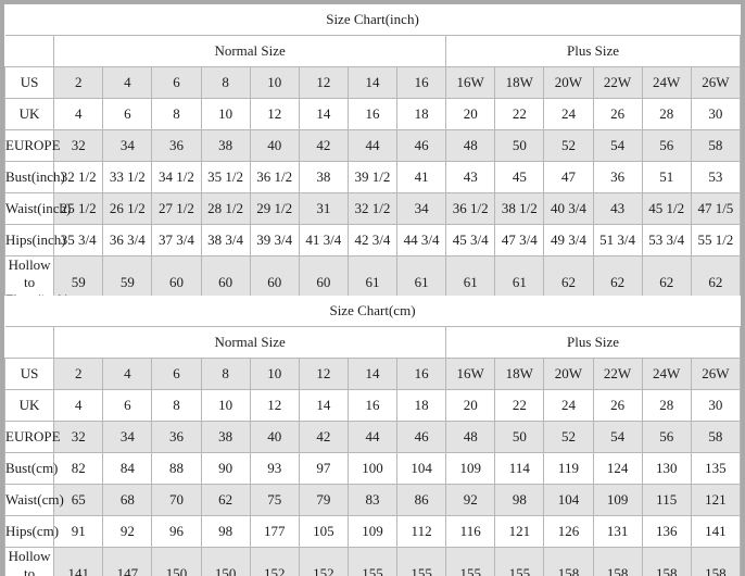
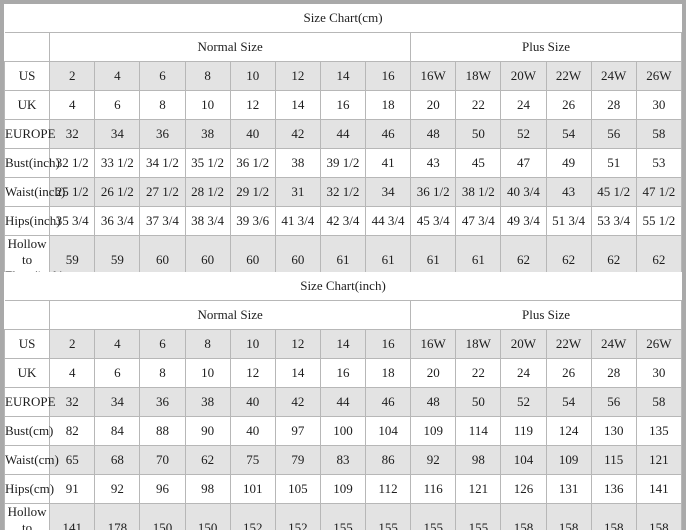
- Size Chart(inch)
+ Size Chart(cm)
  	Normal Size	Plus Size
  US	2	4	6	8	10	12	14	16	16W	18W	20W	22W	24W	26W
  UK	4	6	8	10	12	14	16	18	20	22	24	26	28	30
  EUROPE	32	34	36	38	40	42	44	46	48	50	52	54	56	58
- Bust(inch	32 1/2	33 1/2	34 1/2	35 1/2	36 1/2	38	39 1/2	41	43	45	47	36	51	53
+ Bust(inch	32 1/2	33 1/2	34 1/2	35 1/2	36 1/2	38	39 1/2	41	43	45	47	49	51	53
- Waist(inc	25 1/2	26 1/2	27 1/2	28 1/2	29 1/2	31	32 1/2	34	36 1/2	38 1/2	40 3/4	43	45 1/2	47 1/5
+ Waist(inc	25 1/2	26 1/2	27 1/2	28 1/2	29 1/2	31	32 1/2	34	36 1/2	38 1/2	40 3/4	43	45 1/2	47 1/2
- Hips(inch	35 3/4	36 3/4	37 3/4	38 3/4	39 3/4	41 3/4	42 3/4	44 3/4	45 3/4	47 3/4	49 3/4	51 3/4	53 3/4	55 1/2
+ Hips(inch	35 3/4	36 3/4	37 3/4	38 3/4	39 3/6	41 3/4	42 3/4	44 3/4	45 3/4	47 3/4	49 3/4	51 3/4	53 3/4	55 1/2
  Hollow to	59	59	60	60	60	60	61	61	61	61	62	62	62	62
- Size Chart(cm)
+ Size Chart(inch)
  	Normal Size	Plus Size
  US	2	4	6	8	10	12	14	16	16W	18W	20W	22W	24W	26W
  UK	4	6	8	10	12	14	16	18	20	22	24	26	28	30
  EUROPE	32	34	36	38	40	42	44	46	48	50	52	54	56	58
- Bust(cm)	82	84	88	90	93	97	100	104	109	114	119	124	130	135
+ Bust(cm)	82	84	88	90	40	97	100	104	109	114	119	124	130	135
  Waist(cm)	65	68	70	62	75	79	83	86	92	98	104	109	115	121
- Hips(cm)	91	92	96	98	177	105	109	112	116	121	126	131	136	141
+ Hips(cm)	91	92	96	98	101	105	109	112	116	121	126	131	136	141
- Hollow to	141	147	150	150	152	152	155	155	155	155	158	158	158	158
+ Hollow to	141	178	150	150	152	152	155	155	155	155	158	158	158	158
